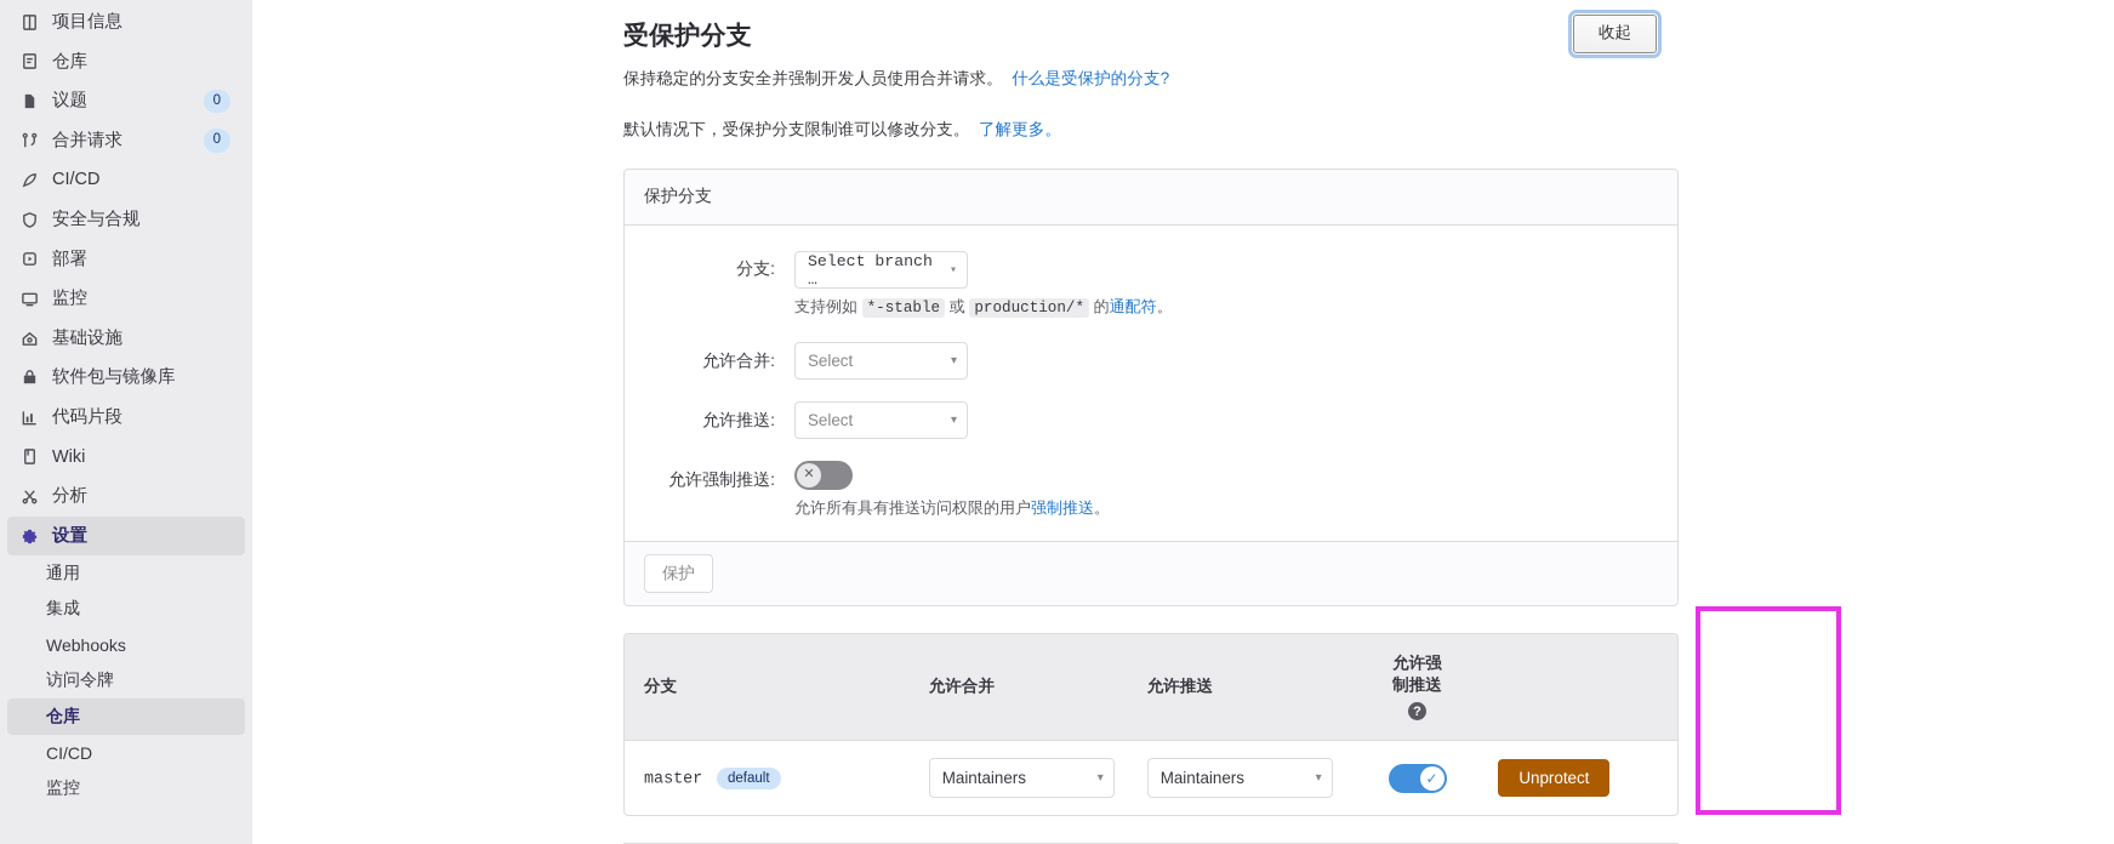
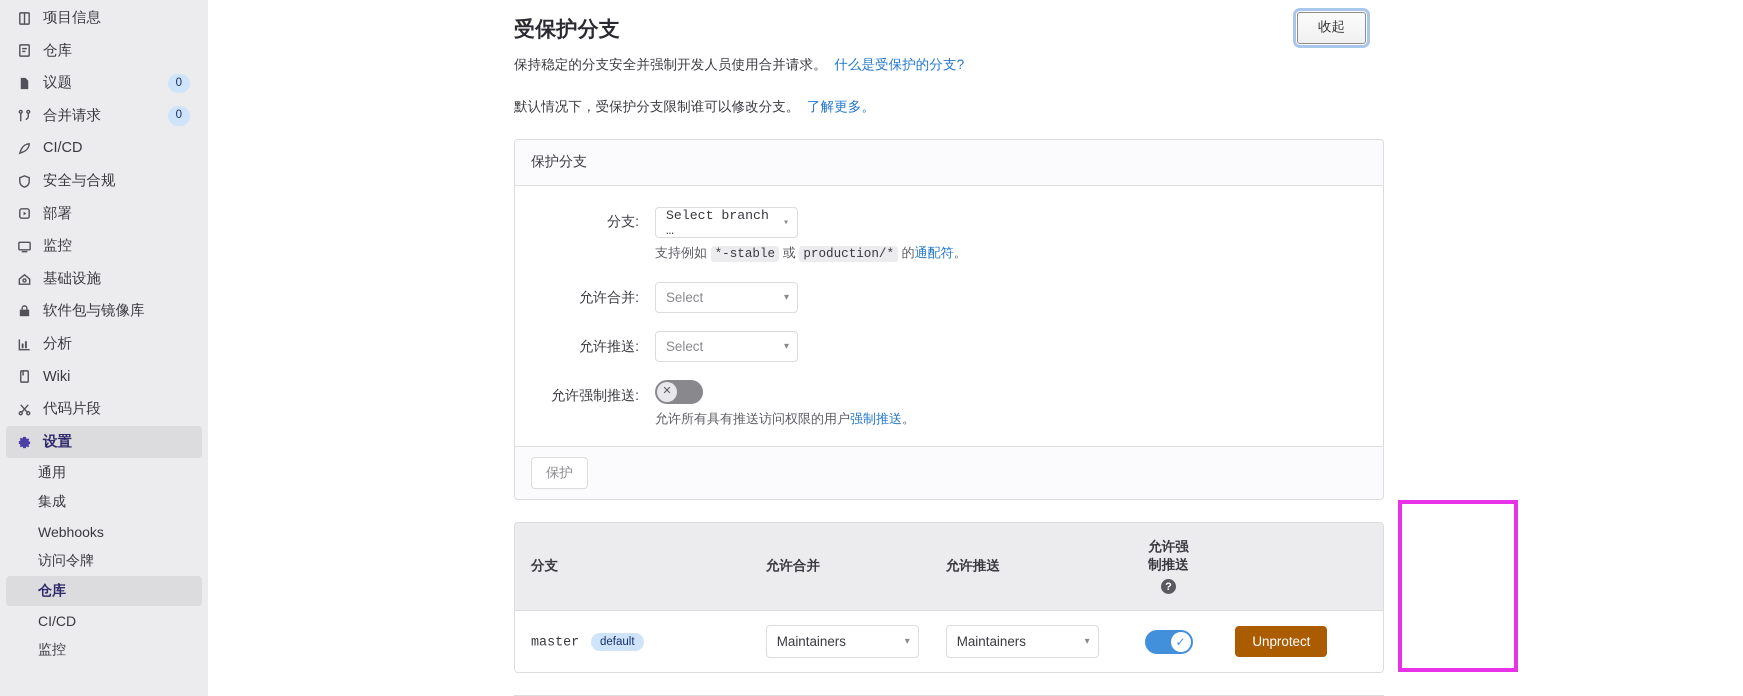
  项目信息
  仓库
  议题
  0
  合并请求
  0
  CI/CD
  安全与合规
  部署
  监控
  基础设施
  软件包与镜像库
- 代码片段
+ 分析
  Wiki
- 分析
+ 代码片段
  设置
  通用
  集成
  Webhooks
  访问令牌
  仓库
  CI/CD
  监控
  收起
  受保护分支
  保持稳定的分支安全并强制开发人员使用合并请求。 什么是受保护的分支?
  默认情况下，受保护分支限制谁可以修改分支。 了解更多。
  保护分支
  分支:
  Select branch …
  ▾
  支持例如 *-stable 或 production/* 的通配符。
  允许合并:
  Select
  ▾
  允许推送:
  Select
  ▾
  允许强制推送:
  ✕
  允许所有具有推送访问权限的用户强制推送。
  保护
  分支	允许合并	允许推送	允许强 制推送 ?
  master default	Maintainers ▾	Maintainers ▾	✓	Unprotect
